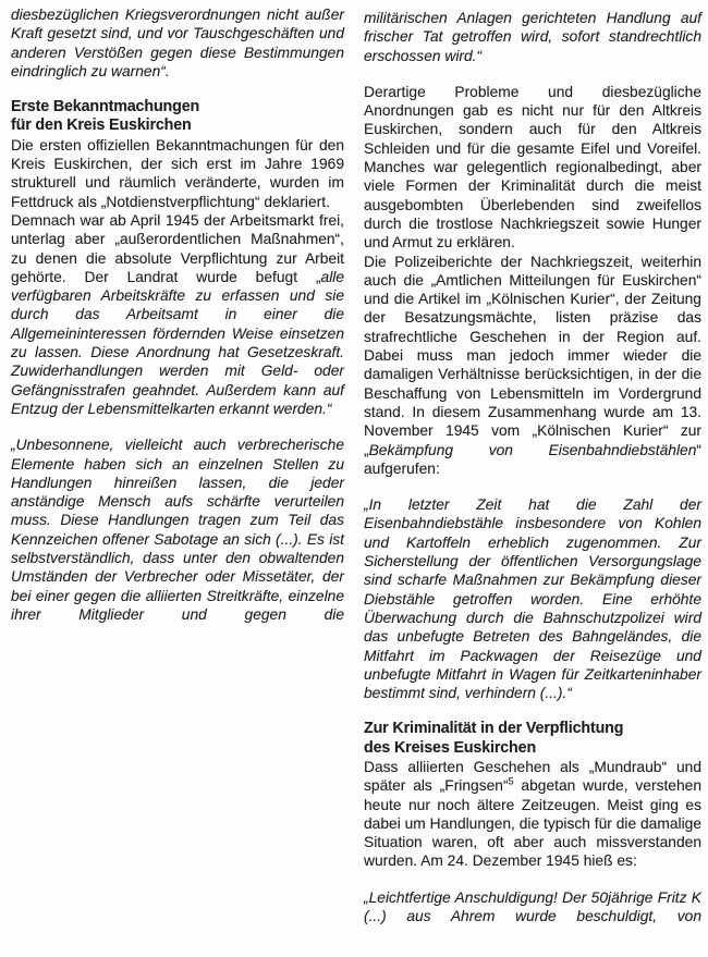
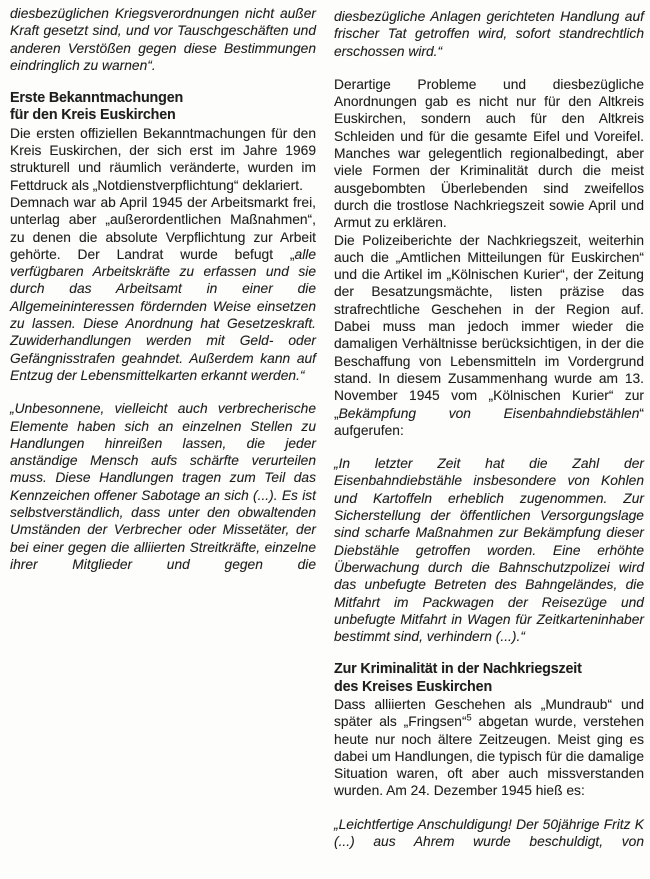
  diesbezüglichen Kriegsverordnungen nicht außer Kraft gesetzt sind, und vor Tauschgeschäften und anderen Verstößen gegen diese Bestimmungen eindringlich zu warnen“.
  Erste Bekanntmachungen
  für den Kreis Euskirchen
  Die ersten offiziellen Bekanntmachungen für den Kreis Euskirchen, der sich erst im Jahre 1969 strukturell und räumlich veränderte, wurden im Fettdruck als „Notdienstverpflichtung“ deklariert.
  Demnach war ab April 1945 der Arbeitsmarkt frei, unterlag aber „außerordentlichen Maßnahmen“, zu denen die absolute Verpflichtung zur Arbeit gehörte. Der Landrat wurde befugt „alle verfügbaren Arbeitskräfte zu erfassen und sie durch das Arbeitsamt in einer die Allgemeininteressen fördernden Weise einsetzen zu lassen. Diese Anordnung hat Gesetzeskraft. Zuwiderhandlungen werden mit Geld- oder Gefängnisstrafen geahndet. Außerdem kann auf Entzug der Lebensmittelkarten erkannt werden.“
  „Unbesonnene, vielleicht auch verbrecherische Elemente haben sich an einzelnen Stellen zu Handlungen hinreißen lassen, die jeder anständige Mensch aufs schärfte verurteilen muss. Diese Handlungen tragen zum Teil das Kennzeichen offener Sabotage an sich (...). Es ist selbstverständlich, dass unter den obwaltenden Umständen der Verbrecher oder Missetäter, der bei einer gegen die alliierten Streitkräfte, einzelne ihrer Mitglieder und gegen die
- militärischen Anlagen gerichteten Handlung auf frischer Tat getroffen wird, sofort standrechtlich erschossen wird.“
+ diesbezügliche Anlagen gerichteten Handlung auf frischer Tat getroffen wird, sofort standrechtlich erschossen wird.“
- Derartige Probleme und diesbezügliche Anordnungen gab es nicht nur für den Altkreis Euskirchen, sondern auch für den Altkreis Schleiden und für die gesamte Eifel und Voreifel. Manches war gelegentlich regionalbedingt, aber viele Formen der Kriminalität durch die meist ausgebombten Überlebenden sind zweifellos durch die trostlose Nachkriegszeit sowie Hunger und Armut zu erklären.
+ Derartige Probleme und diesbezügliche Anordnungen gab es nicht nur für den Altkreis Euskirchen, sondern auch für den Altkreis Schleiden und für die gesamte Eifel und Voreifel. Manches war gelegentlich regionalbedingt, aber viele Formen der Kriminalität durch die meist ausgebombten Überlebenden sind zweifellos durch die trostlose Nachkriegszeit sowie April und Armut zu erklären.
  Die Polizeiberichte der Nachkriegszeit, weiterhin auch die „Amtlichen Mitteilungen für Euskirchen“ und die Artikel im „Kölnischen Kurier“, der Zeitung der Besatzungsmächte, listen präzise das strafrechtliche Geschehen in der Region auf. Dabei muss man jedoch immer wieder die damaligen Verhältnisse berücksichtigen, in der die Beschaffung von Lebensmitteln im Vordergrund stand. In diesem Zusammenhang wurde am 13. November 1945 vom „Kölnischen Kurier“ zur „Bekämpfung von Eisenbahndiebstählen“ aufgerufen:
  „In letzter Zeit hat die Zahl der Eisenbahndiebstähle insbesondere von Kohlen und Kartoffeln erheblich zugenommen. Zur Sicherstellung der öffentlichen Versorgungslage sind scharfe Maßnahmen zur Bekämpfung dieser Diebstähle getroffen worden. Eine erhöhte Überwachung durch die Bahnschutzpolizei wird das unbefugte Betreten des Bahngeländes, die Mitfahrt im Packwagen der Reisezüge und unbefugte Mitfahrt in Wagen für Zeitkarteninhaber bestimmt sind, verhindern (...).“
- Zur Kriminalität in der Verpflichtung
+ Zur Kriminalität in der Nachkriegszeit
  des Kreises Euskirchen
  Dass alliierten Geschehen als „Mundraub“ und später als „Fringsen“5 abgetan wurde, verstehen heute nur noch ältere Zeitzeugen. Meist ging es dabei um Handlungen, die typisch für die damalige Situation waren, oft aber auch missverstanden wurden. Am 24. Dezember 1945 hieß es:
  „Leichtfertige Anschuldigung! Der 50jährige Fritz K (...) aus Ahrem wurde beschuldigt, von
